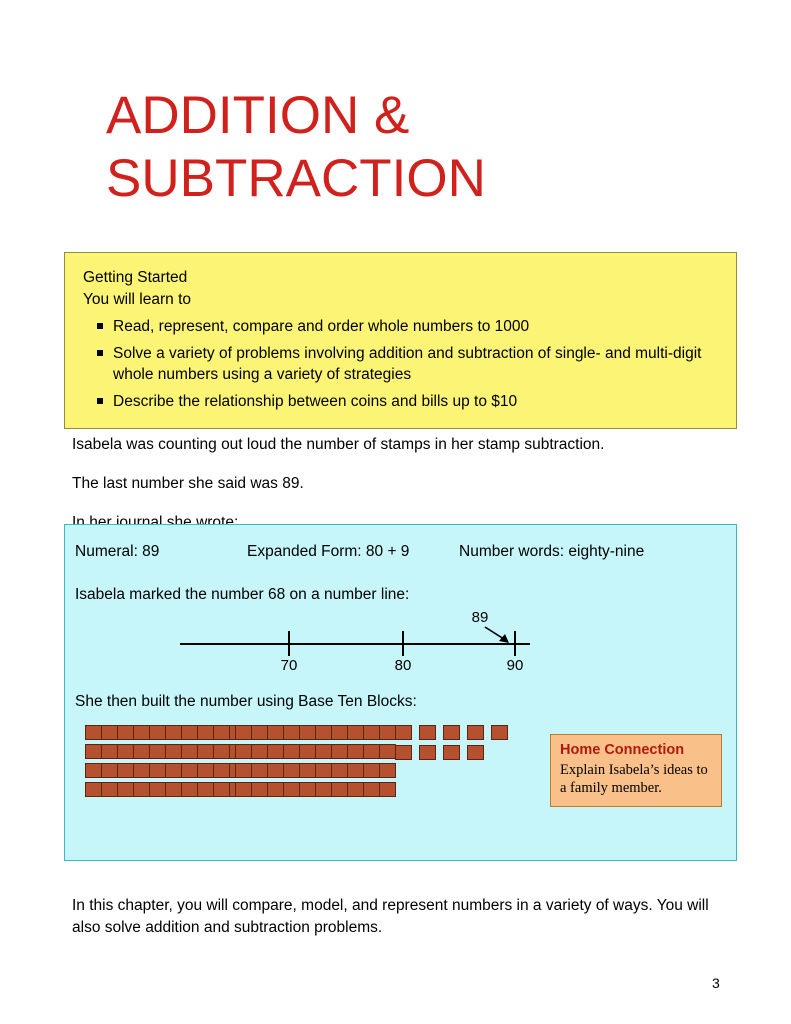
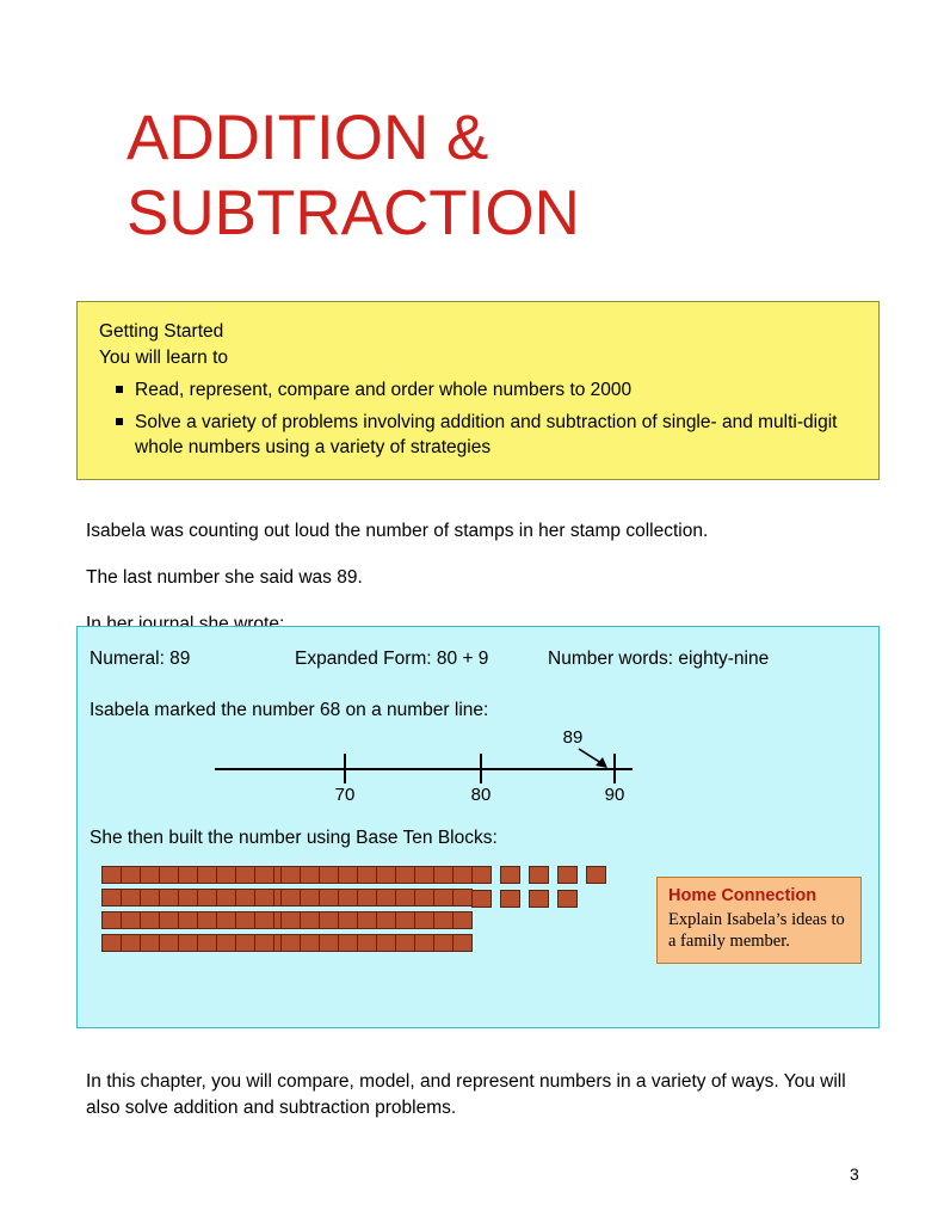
  ADDITION &
  SUBTRACTION
  Getting Started
  You will learn to
- Read, represent, compare and order whole numbers to 1000
+ Read, represent, compare and order whole numbers to 2000
  Solve a variety of problems involving addition and subtraction of single- and multi-digit whole numbers using a variety of strategies
- Describe the relationship between coins and bills up to $10
- Isabela was counting out loud the number of stamps in her stamp subtraction.
+ Isabela was counting out loud the number of stamps in her stamp collection.
  The last number she said was 89.
  In her journal she wrote:
  Numeral: 89
  Expanded Form: 80 + 9
  Number words: eighty-nine
  Isabela marked the number 68 on a number line:
  70
  80
  90
  89
  She then built the number using Base Ten Blocks:
  Home Connection
  Explain Isabela’s ideas to a family member.
  In this chapter, you will compare, model, and represent numbers in a variety of ways. You will also solve addition and subtraction problems.
  3
